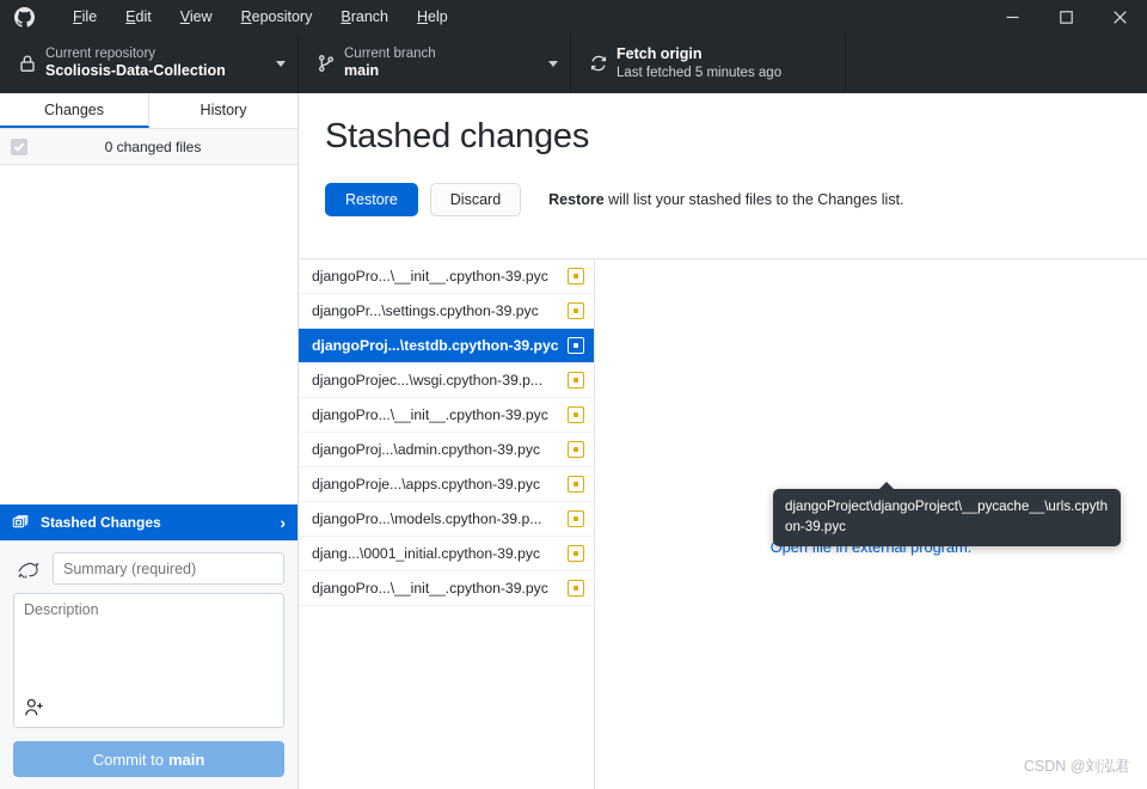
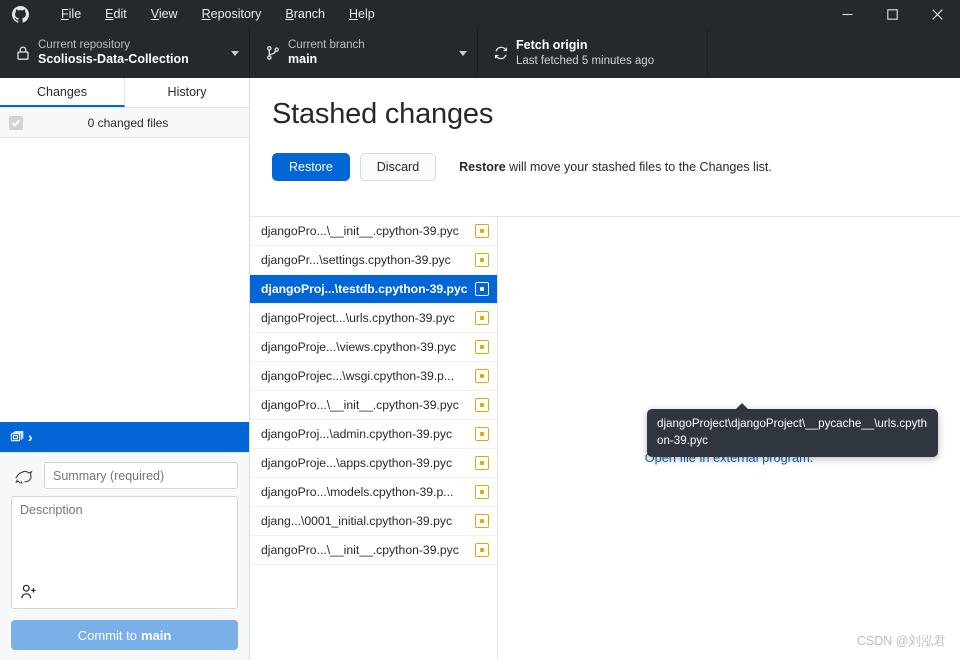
  File
  Edit
  View
  Repository
  Branch
  Help
  Current repository
  Scoliosis-Data-Collection
  Current branch
  main
  Fetch origin
  Last fetched 5 minutes ago
  Changes
  History
  0 changed files
- Stashed Changes
  ›
  Summary (required)
  Description
  Commit to
  main
  Stashed changes
  Restore
  Discard
- Restore will list your stashed files to the Changes list.
+ Restore will move your stashed files to the Changes list.
  djangoPro...\__init__.cpython-39.pyc
  djangoPr...\settings.cpython-39.pyc
  djangoProj...\testdb.cpython-39.pyc
+ djangoProject...\urls.cpython-39.pyc
+ djangoProje...\views.cpython-39.pyc
  djangoProjec...\wsgi.cpython-39.p...
  djangoPro...\__init__.cpython-39.pyc
  djangoProj...\admin.cpython-39.pyc
  djangoProje...\apps.cpython-39.pyc
  djangoPro...\models.cpython-39.p...
  djang...\0001_initial.cpython-39.pyc
  djangoPro...\__init__.cpython-39.pyc
  Open file in external program.
  djangoProject\djangoProject\__pycache__\urls.cpython-39.pyc
  CSDN @刘泓君
